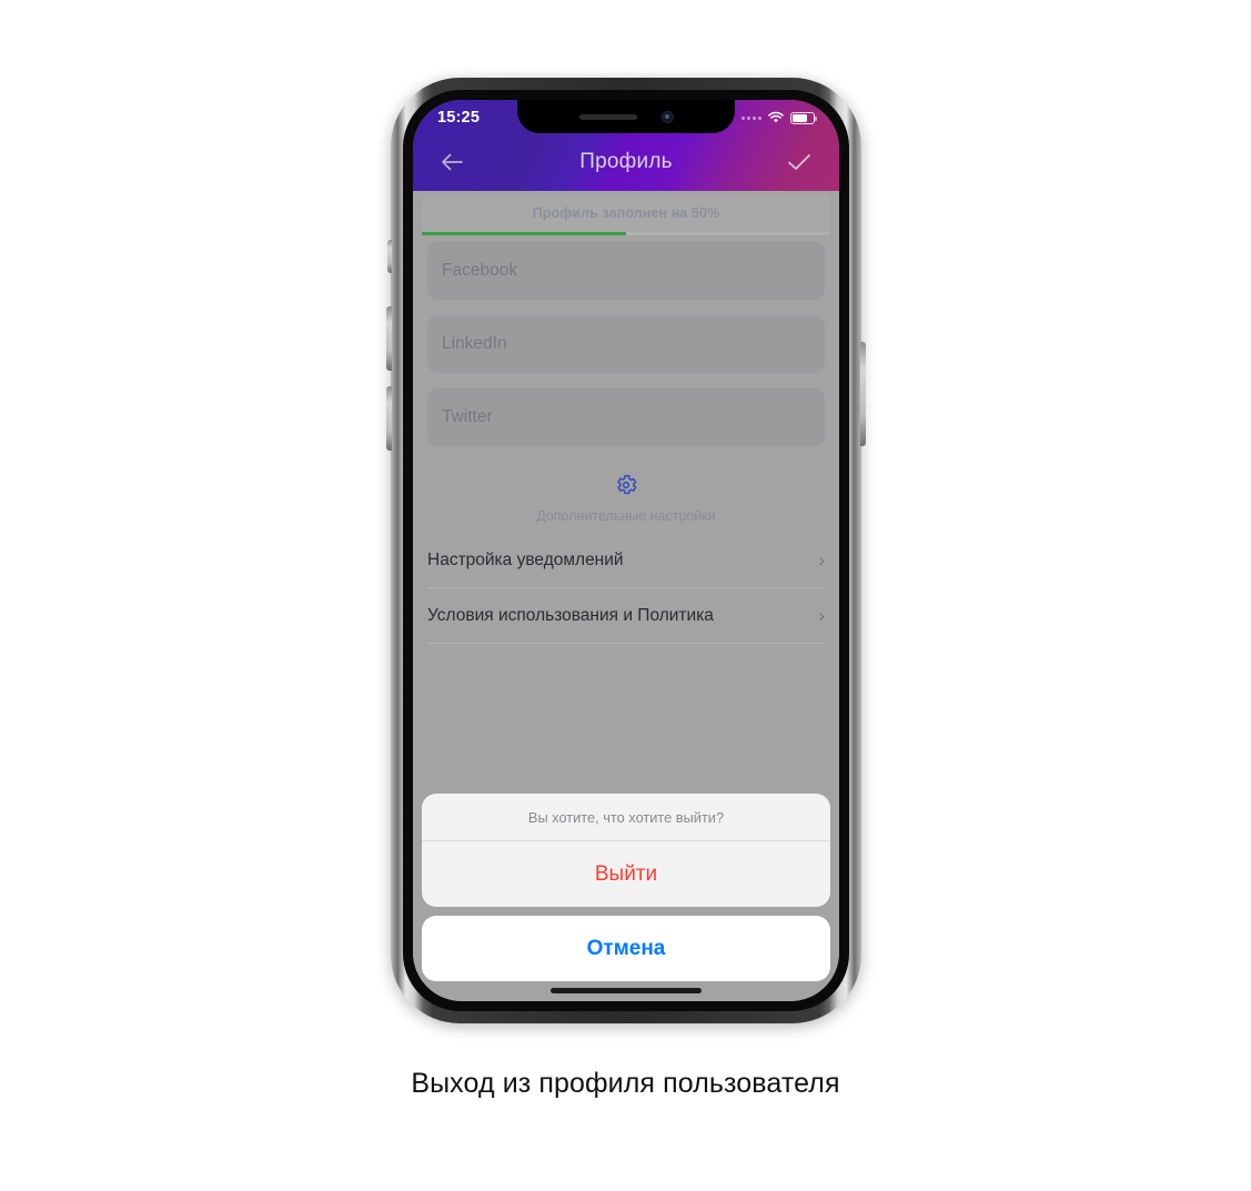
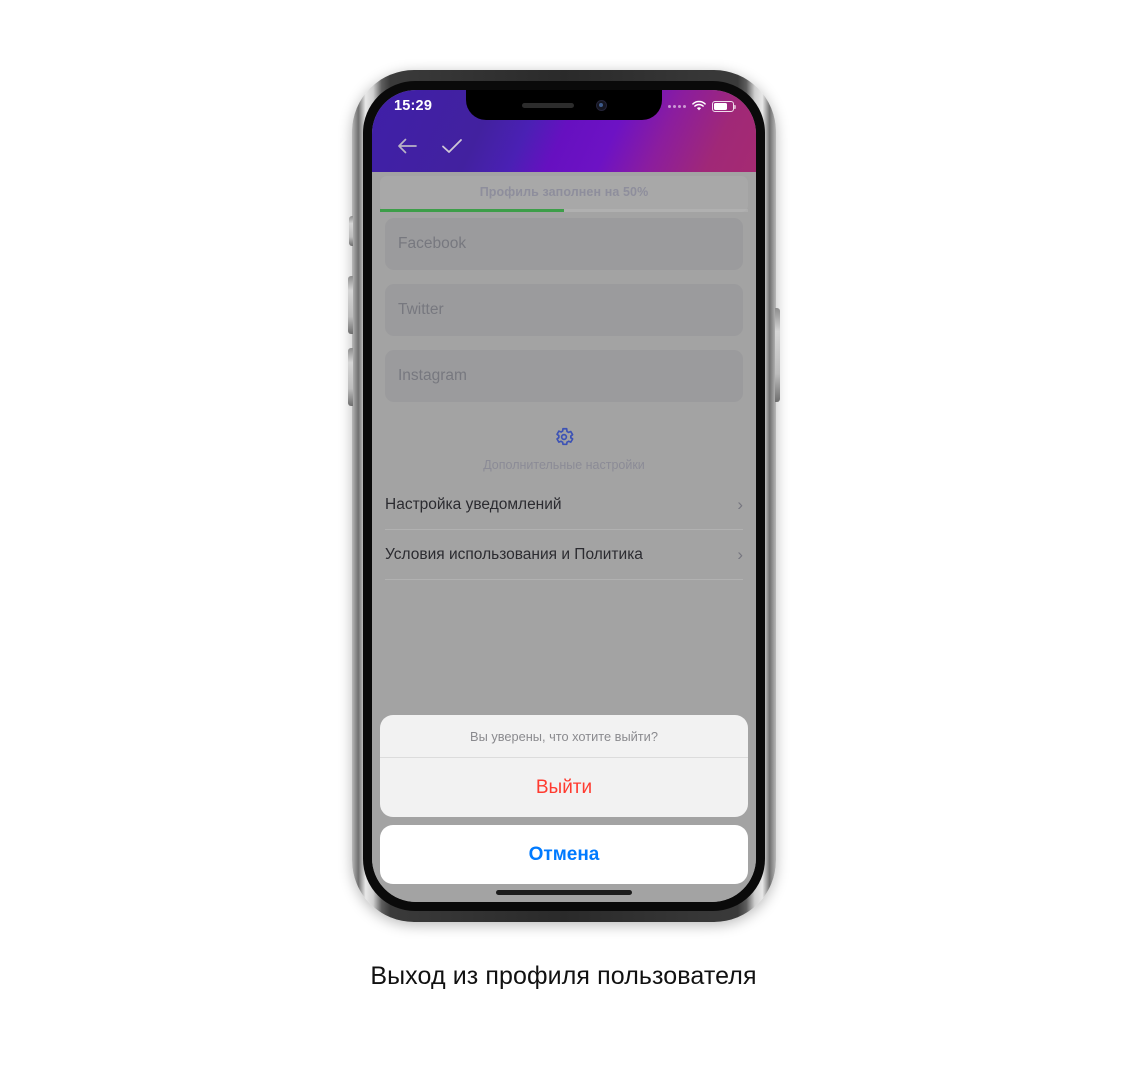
- 15:25
+ 15:29
- Профиль
  Профиль заполнен на 50%
  Facebook
- LinkedIn
  Twitter
+ Instagram
  Дополнительные настройки
  Настройка уведомлений
  ›
  Условия использования и Политика
  ›
- Вы хотите, что хотите выйти?
+ Вы уверены, что хотите выйти?
  Выйти
  Отмена
  Выход из профиля пользователя
